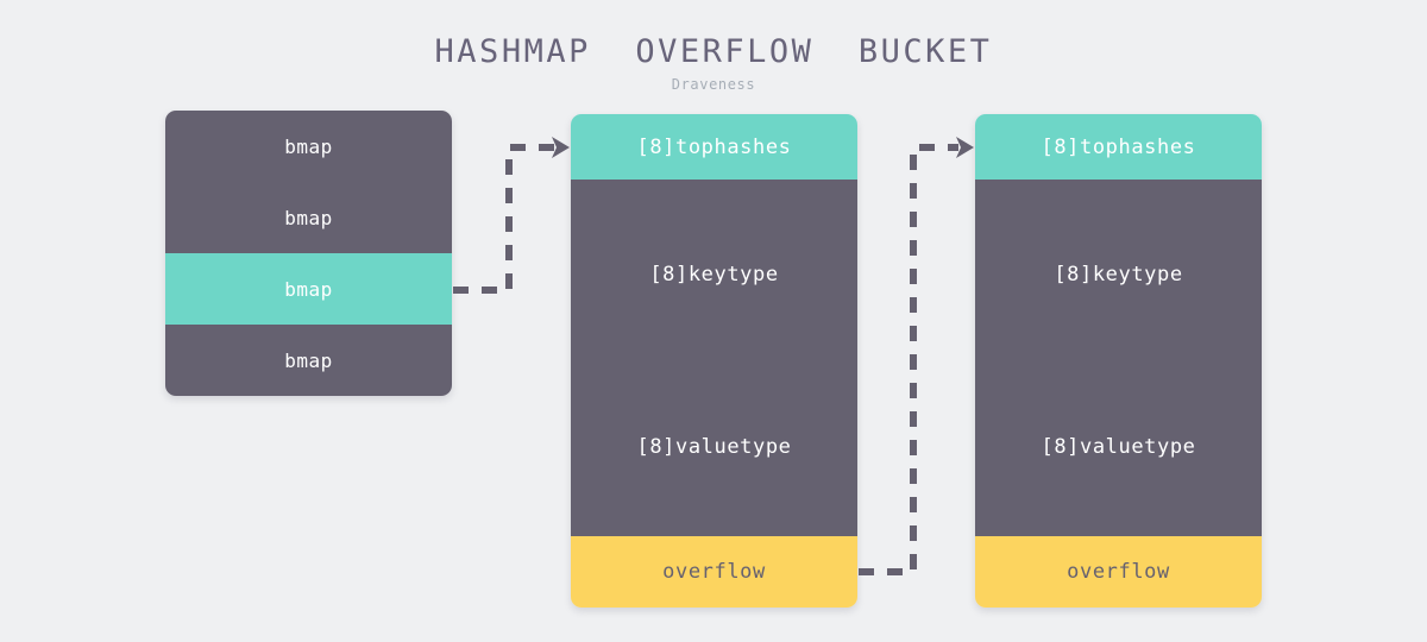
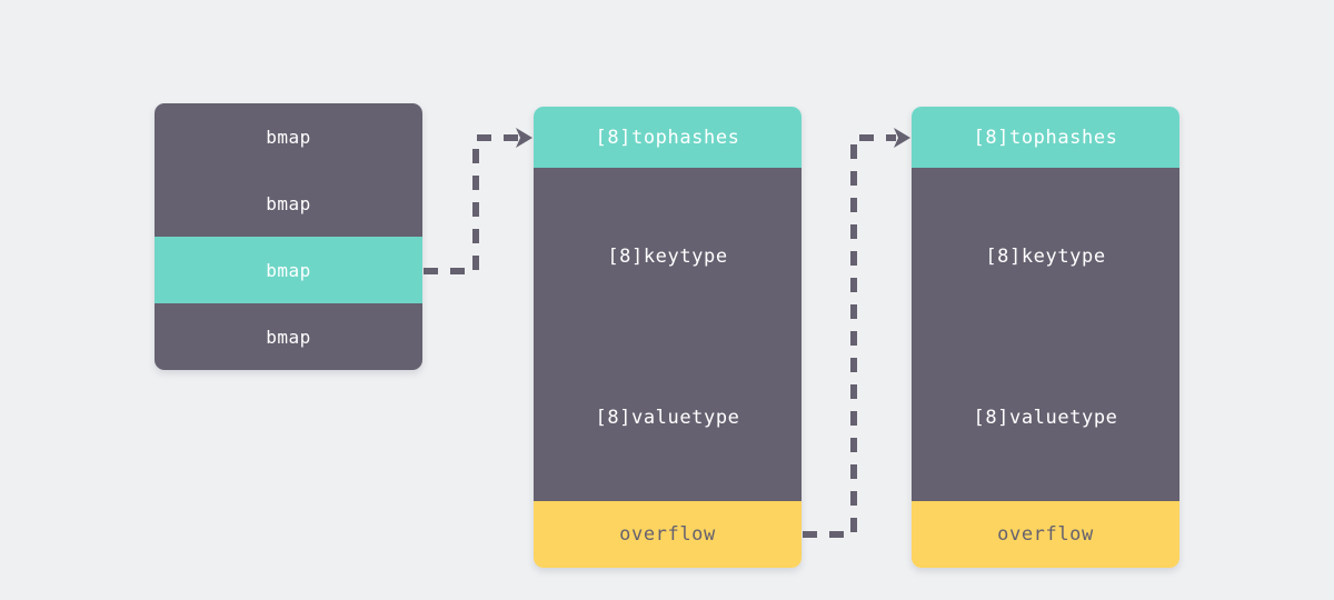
- HASHMAP OVERFLOW BUCKET
- Draveness
  bmap
  bmap
  bmap
  bmap
  [8]tophashes
  [8]keytype
  [8]valuetype
  overflow
  [8]tophashes
  [8]keytype
  [8]valuetype
  overflow
